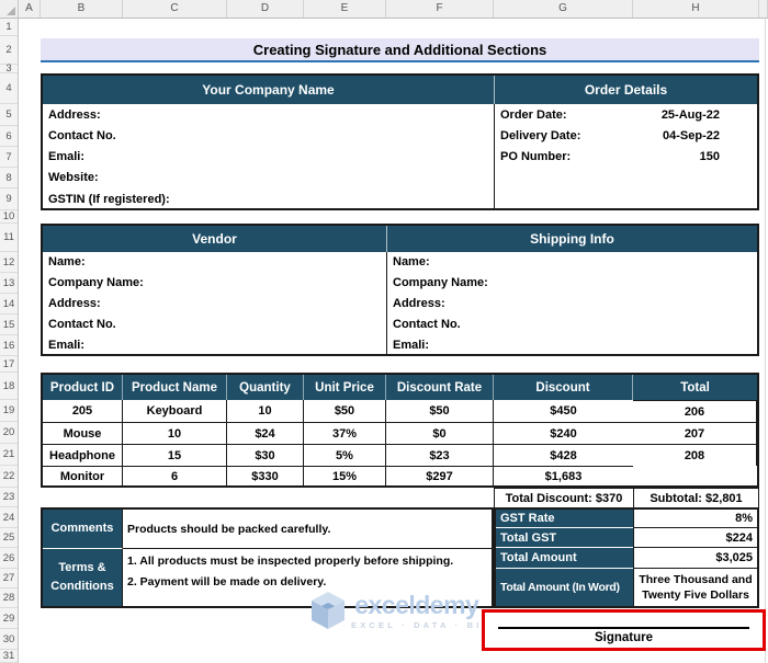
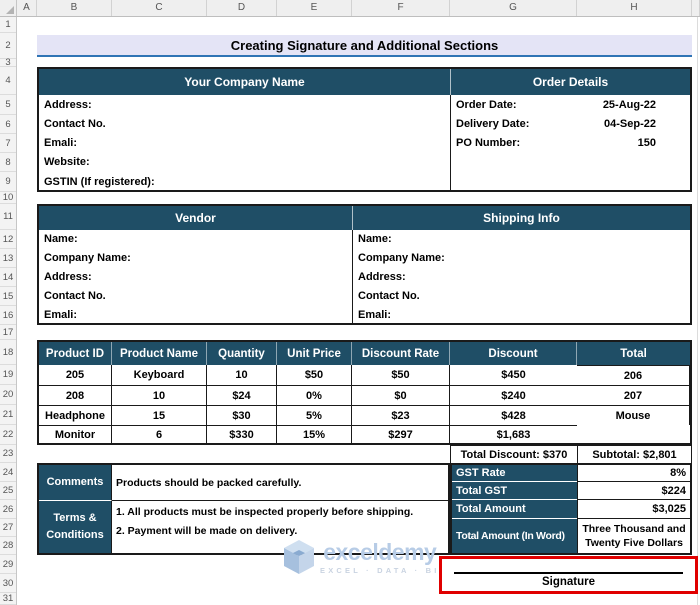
  A
  B
  C
  D
  E
  F
  G
  H
  1
  2
  3
  4
  5
  6
  7
  8
  9
  10
  11
  12
  13
  14
  15
  16
  17
  18
  19
  20
  21
  22
  23
  24
  25
  26
  27
  28
  29
  30
  31
  Creating Signature and Additional Sections
  Your Company Name
  Order Details
  Address:
  Contact No.
  Emali:
  Website:
  GSTIN (If registered):
  Order Date:
  25-Aug-22
  Delivery Date:
  04-Sep-22
  PO Number:
  150
  Vendor
  Shipping Info
  Name:
  Company Name:
  Address:
  Contact No.
  Emali:
  Name:
  Company Name:
  Address:
  Contact No.
  Emali:
  Product ID
  Product Name
  Quantity
  Unit Price
  Discount Rate
  Discount
  Total
  205
  Keyboard
  10
  $50
  $50
  $450
  206
- Mouse
+ 208
  10
  $24
- 37%
+ 0%
  $0
  $240
  207
  Headphone
  15
  $30
  5%
  $23
  $428
- 208
+ Mouse
  Monitor
  6
  $330
  15%
  $297
  $1,683
  Total Discount: $370
  Subtotal: $2,801
  Comments
  Products should be packed carefully.
  Terms &
  Conditions
  1. All products must be inspected properly before shipping.
  2. Payment will be made on delivery.
  GST Rate
  8%
  Total GST
  $224
  Total Amount
  $3,025
  Total Amount (In Word)
  Three Thousand and
  Twenty Five Dollars
  exceldemy
  EXCEL · DATA · BI
  Signature
